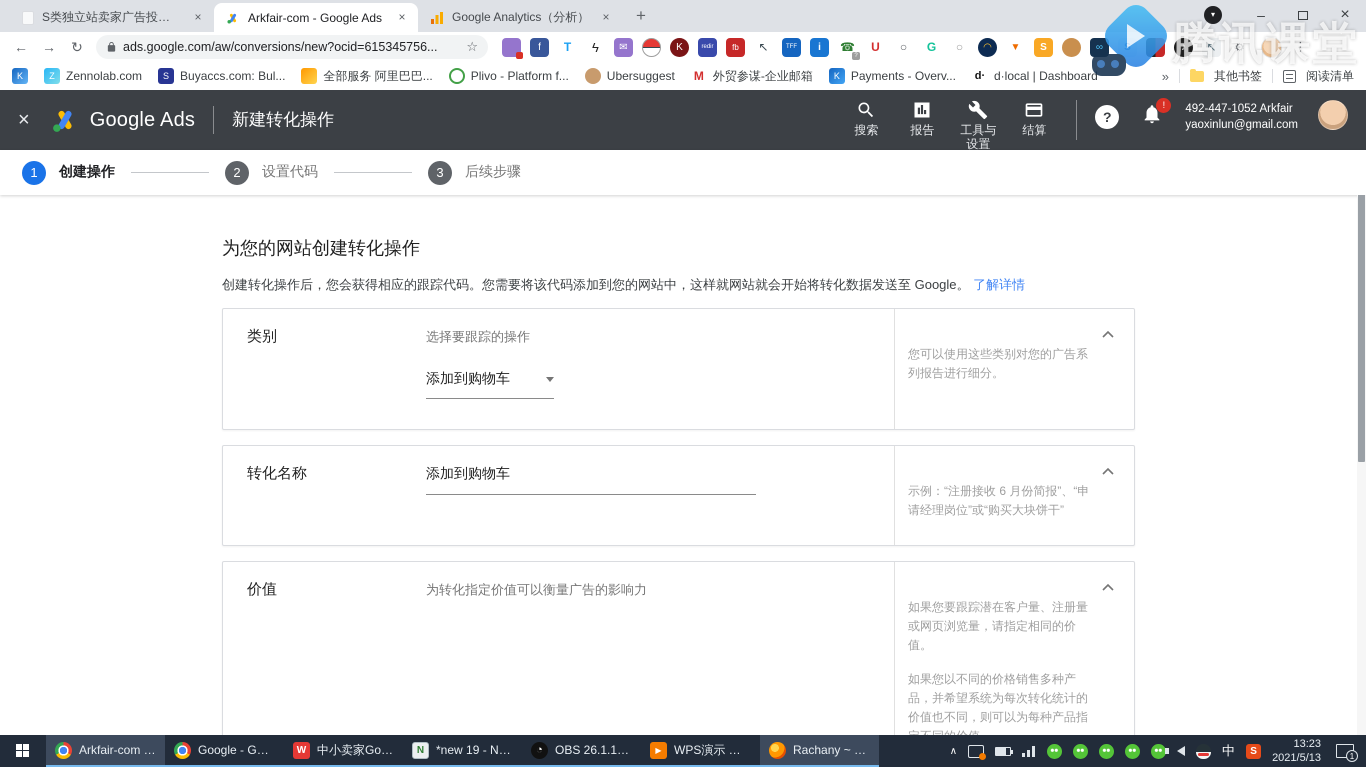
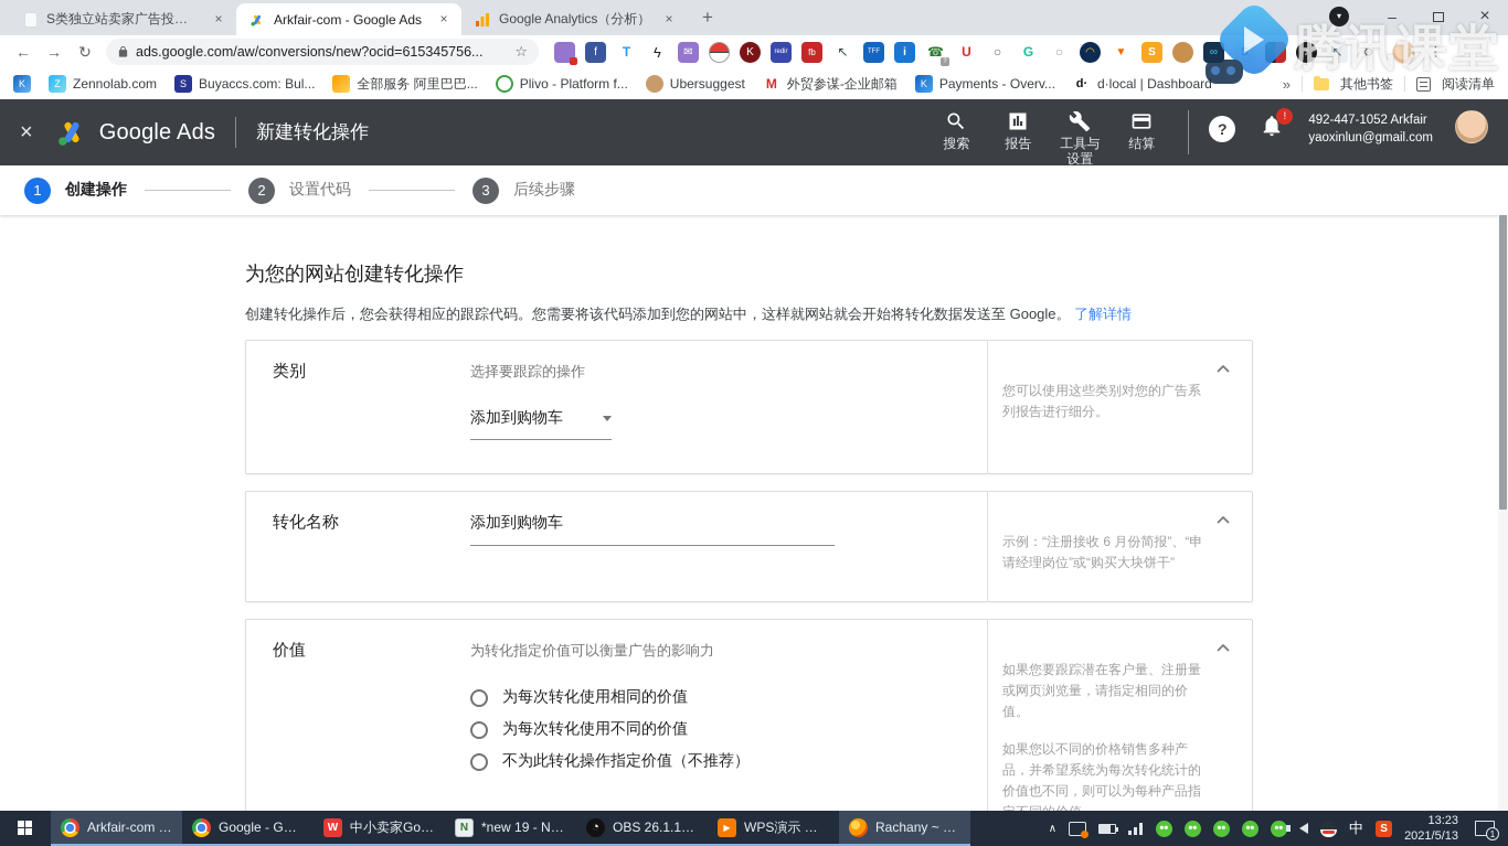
  S类独立站卖家广告投放课
  Arkfair-com - Google Ads
  Google Analytics（分析）
  ads.google.com/aw/conversions/new?ocid=615345756...
  f
  T
  ϟ
  ✉
  K
  fb
  ↖
  i
  ☎
  U
  ○
  G
  ○
  ◠
  ▼
  S
  ∞
  S
  ♪
  ↖
  ⚙
  K
  Z
  Zennolab.com
  S
  Buyaccs.com: Bul...
  全部服务 阿里巴巴...
  Plivo - Platform f...
  Ubersuggest
  M
  外贸参谋-企业邮箱
  K
  Payments - Overv...
  d·
  d·local | Dashboard
  其他书签
  阅读清单
  Google Ads
  新建转化操作
  搜索
  报告
  工具与设置
  结算
  !
  492-447-1052 Arkfair
  yaoxinlun@gmail.com
  1
  创建操作
  2
  设置代码
  3
  后续步骤
  为您的网站创建转化操作
  创建转化操作后，您会获得相应的跟踪代码。您需要将该代码添加到您的网站中，这样就网站就会开始将转化数据发送至 Google。 了解详情
  类别
  选择要跟踪的操作
  添加到购物车
  您可以使用这些类别对您的广告系列报告进行细分。
  转化名称
  添加到购物车
  示例：“注册接收 6 月份简报”、“申请经理岗位”或“购买大块饼干”
  价值
  为转化指定价值可以衡量广告的影响力
+ 为每次转化使用相同的价值
+ 为每次转化使用不同的价值
+ 不为此转化操作指定价值（不推荐）
  如果您要跟踪潜在客户量、注册量或网页浏览量，请指定相同的价值。
  如果您以不同的价格销售多种产品，并希望系统为每次转化统计的价值也不同，则可以为每种产品指
  Arkfair-com - G
  Google - Goog
  *new 19 - Note
  Rachany ~ Pre
  中
  13:23
  2021/5/13
  1
  腾讯课堂
